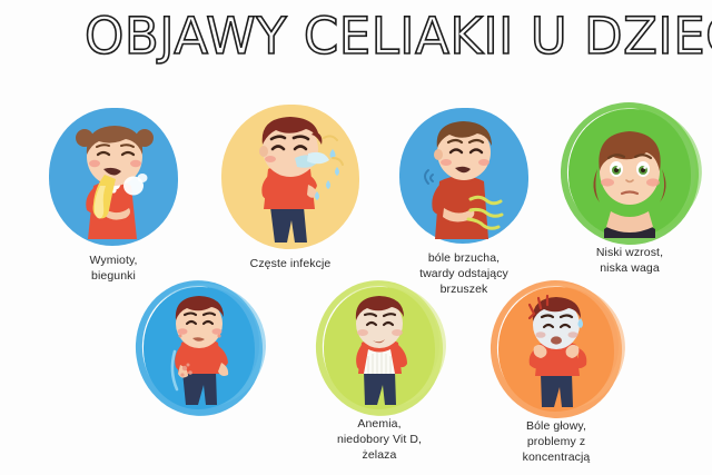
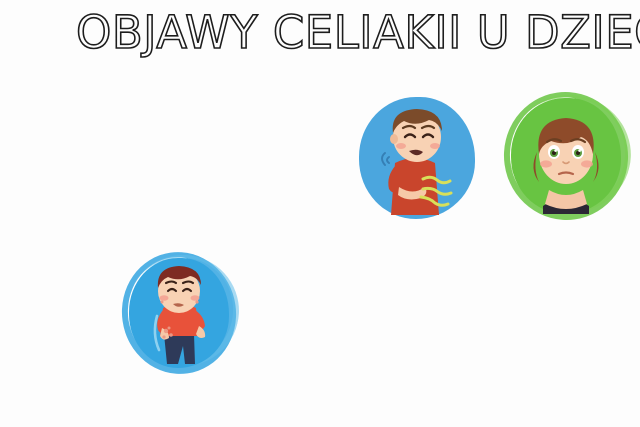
  OBJAWY CELIAKII U DZIE
- Wymioty,
- biegunki
- Częste infekcje
- bóle brzucha,
- twardy odstający
- brzuszek
- Niski wzrost,
- niska waga
- Anemia,
- niedobory Vit D,
- żelaza
- Bóle głowy,
- problemy z
- koncentracją
